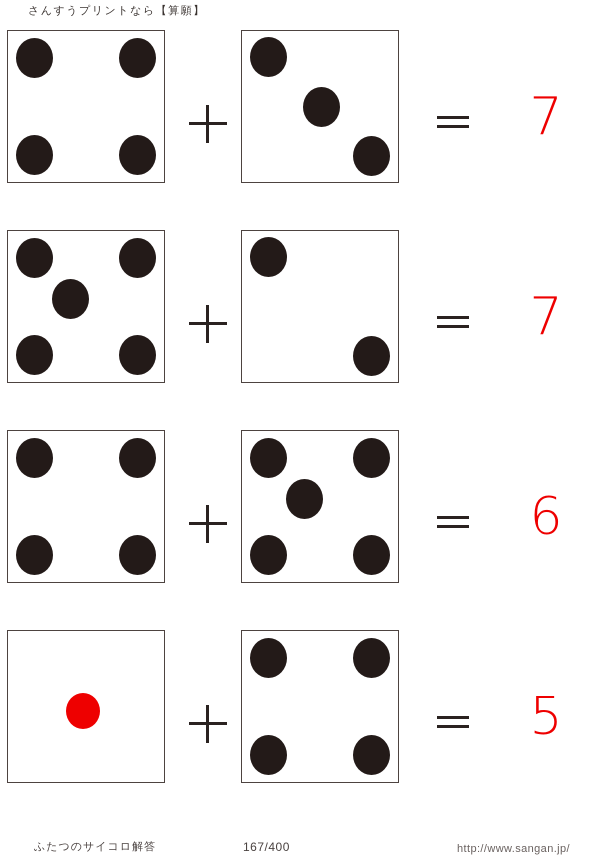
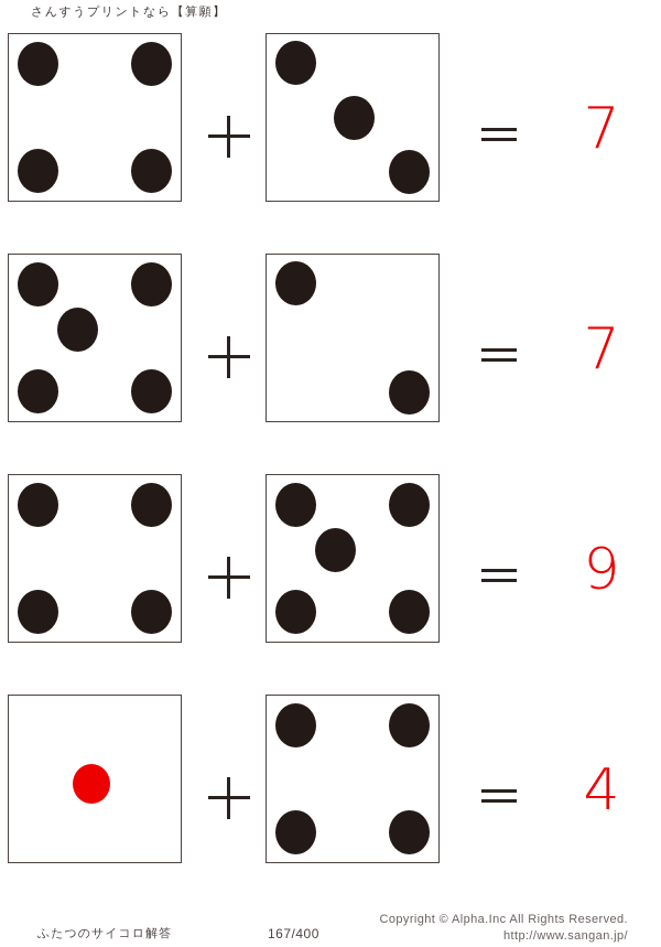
  さんすうプリントなら【算願】
  7
  7
- 6
+ 9
- 5
+ 4
  ふたつのサイコロ解答
  167/400
+ Copyright © Alpha.Inc All Rights Reserved.
  http://www.sangan.jp/
